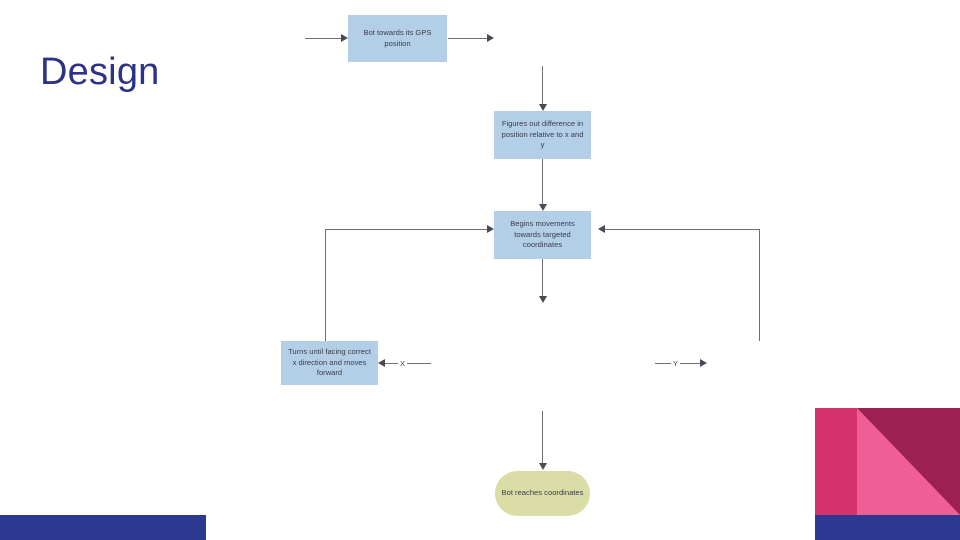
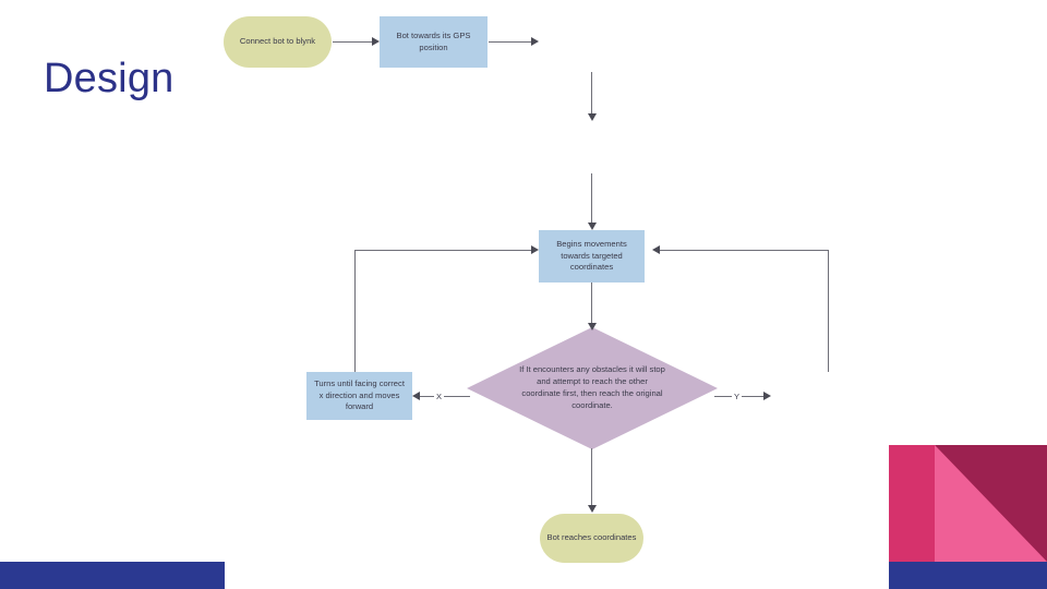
  Design
+ Connect bot to blynk
  Bot towards its GPS position
- Figures out difference in position relative to x and y
  Begins movements towards targeted coordinates
+ If It encounters any obstacles it will stop and attempt to reach the other coordinate first, then reach the original coordinate.
  Turns until facing correct x direction and moves forward
  Bot reaches coordinates
  X
  Y
